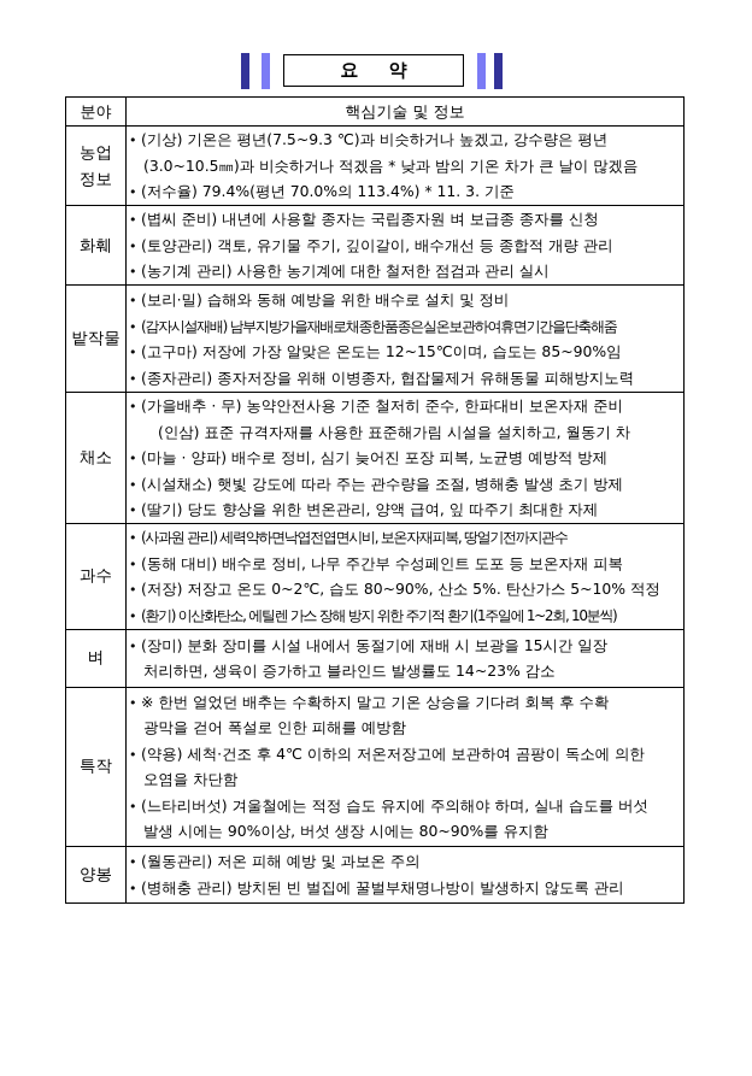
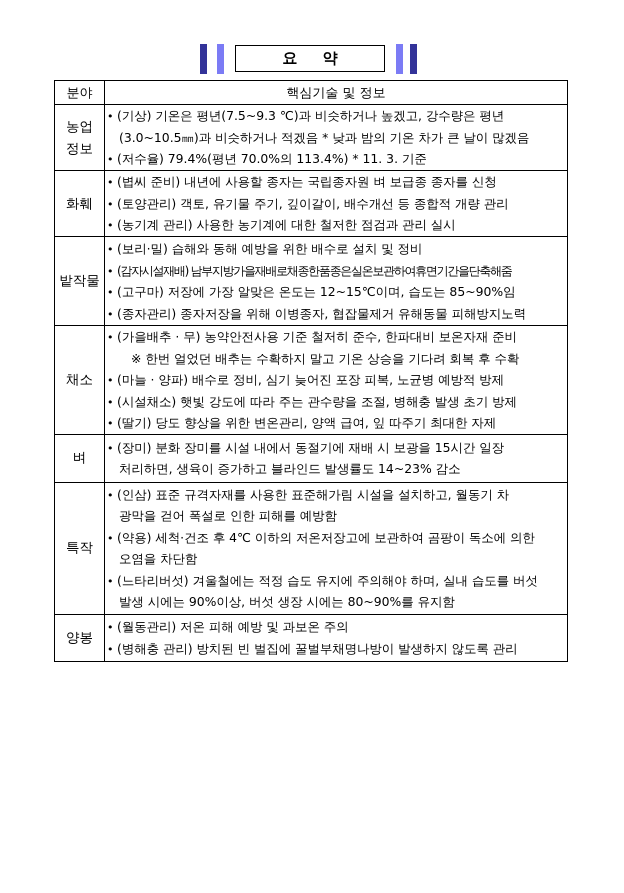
  요 약
  분야	핵심기술 및 정보
  농업정보	• (기상) 기온은 평년(7.5~9.3 ℃)과 비슷하거나 높겠고, 강수량은 평년(3.0~10.5㎜)과 비슷하거나 적겠음 * 낮과 밤의 기온 차가 큰 날이 많겠음• (저수율) 79.4%(평년 70.0%의 113.4%) * 11. 3. 기준
  화훼	• (볍씨 준비) 내년에 사용할 종자는 국립종자원 벼 보급종 종자를 신청• (토양관리) 객토, 유기물 주기, 깊이갈이, 배수개선 등 종합적 개량 관리• (농기계 관리) 사용한 농기계에 대한 철저한 점검과 관리 실시
  밭작물	• (보리·밀) 습해와 동해 예방을 위한 배수로 설치 및 정비• (감자시설재배) 남부지방가을재배로채종한품종은실온보관하여휴면기간을단축해줌• (고구마) 저장에 가장 알맞은 온도는 12~15℃이며, 습도는 85~90%임• (종자관리) 종자저장을 위해 이병종자, 협잡물제거 유해동물 피해방지노력
- 채소	• (가을배추 · 무) 농약안전사용 기준 철저히 준수, 한파대비 보온자재 준비(인삼) 표준 규격자재를 사용한 표준해가림 시설을 설치하고, 월동기 차• (마늘 · 양파) 배수로 정비, 심기 늦어진 포장 피복, 노균병 예방적 방제• (시설채소) 햇빛 강도에 따라 주는 관수량을 조절, 병해충 발생 초기 방제• (딸기) 당도 향상을 위한 변온관리, 양액 급여, 잎 따주기 최대한 자제
+ 채소	• (가을배추 · 무) 농약안전사용 기준 철저히 준수, 한파대비 보온자재 준비※ 한번 얼었던 배추는 수확하지 말고 기온 상승을 기다려 회복 후 수확• (마늘 · 양파) 배수로 정비, 심기 늦어진 포장 피복, 노균병 예방적 방제• (시설채소) 햇빛 강도에 따라 주는 관수량을 조절, 병해충 발생 초기 방제• (딸기) 당도 향상을 위한 변온관리, 양액 급여, 잎 따주기 최대한 자제
- 과수	• (사과원 관리) 세력약하면낙엽전엽면시비, 보온자재피복, 땅얼기전까지관수• (동해 대비) 배수로 정비, 나무 주간부 수성페인트 도포 등 보온자재 피복• (저장) 저장고 온도 0~2℃, 습도 80~90%, 산소 5%. 탄산가스 5~10% 적정• (환기) 이산화탄소, 에틸렌 가스 장해 방지 위한 주기적 환기(1주일에 1~2회, 10분씩)
  벼	• (장미) 분화 장미를 시설 내에서 동절기에 재배 시 보광을 15시간 일장처리하면, 생육이 증가하고 블라인드 발생률도 14~23% 감소
- 특작	• ※ 한번 얼었던 배추는 수확하지 말고 기온 상승을 기다려 회복 후 수확광막을 걷어 폭설로 인한 피해를 예방함• (약용) 세척·건조 후 4℃ 이하의 저온저장고에 보관하여 곰팡이 독소에 의한오염을 차단함• (느타리버섯) 겨울철에는 적정 습도 유지에 주의해야 하며, 실내 습도를 버섯발생 시에는 90%이상, 버섯 생장 시에는 80~90%를 유지함
+ 특작	• (인삼) 표준 규격자재를 사용한 표준해가림 시설을 설치하고, 월동기 차광막을 걷어 폭설로 인한 피해를 예방함• (약용) 세척·건조 후 4℃ 이하의 저온저장고에 보관하여 곰팡이 독소에 의한오염을 차단함• (느타리버섯) 겨울철에는 적정 습도 유지에 주의해야 하며, 실내 습도를 버섯발생 시에는 90%이상, 버섯 생장 시에는 80~90%를 유지함
  양봉	• (월동관리) 저온 피해 예방 및 과보온 주의• (병해충 관리) 방치된 빈 벌집에 꿀벌부채명나방이 발생하지 않도록 관리
